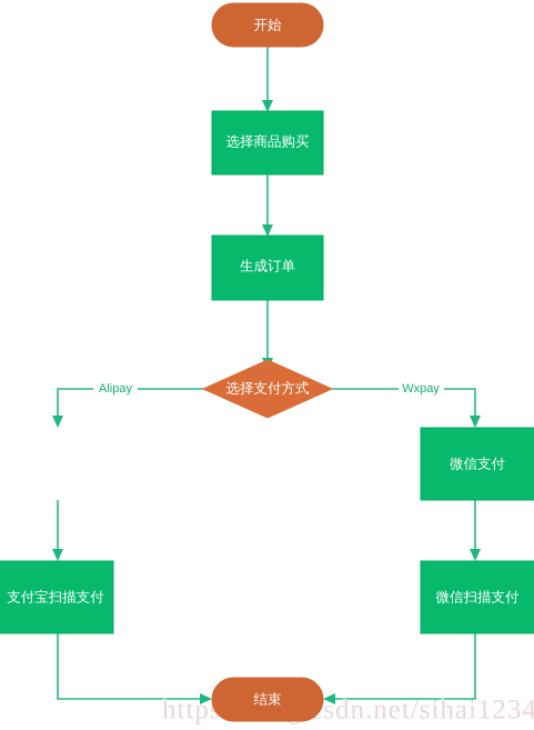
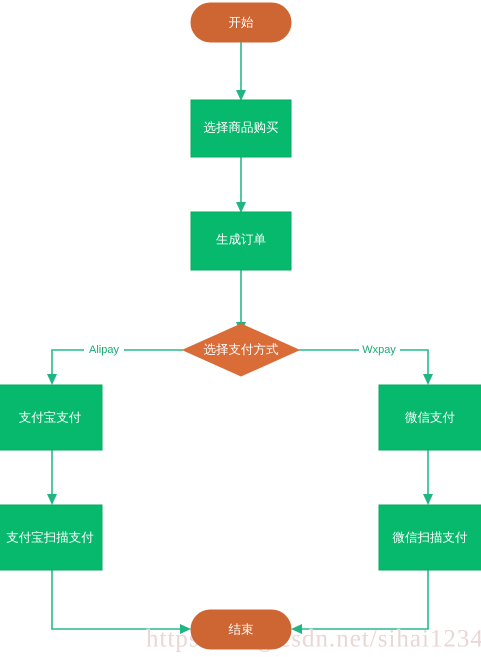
  开始
  选择商品购买
  生成订单
  选择支付方式
+ 支付宝支付
  微信支付
  支付宝扫描支付
  微信扫描支付
  结束
  Alipay
  Wxpay
